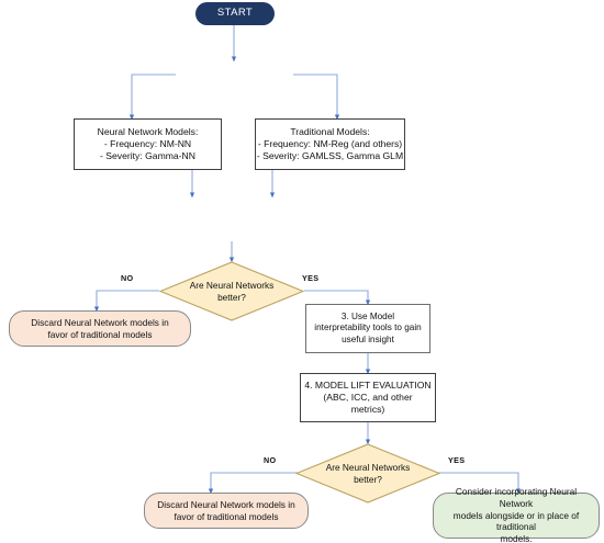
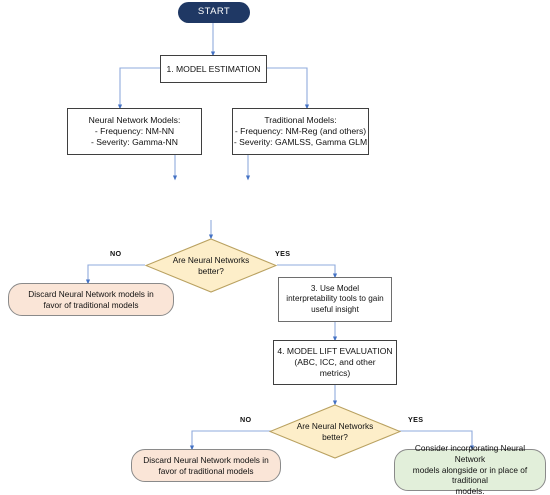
  START
+ 1. MODEL ESTIMATION
  Neural Network Models:
  - Frequency: NM-NN
  - Severity: Gamma-NN
  Traditional Models:
  - Frequency: NM-Reg (and others)
  - Severity: GAMLSS, Gamma GLM
  Are Neural Networks
  better?
  NO
  YES
  Discard Neural Network models in
  favor of traditional models
  3. Use Model
  interpretability tools to gain
  useful insight
  4. MODEL LIFT EVALUATION
  (ABC, ICC, and other
  metrics)
  Are Neural Networks
  better?
  NO
  YES
  Discard Neural Network models in
  favor of traditional models
  Consider incorporating Neural Network
  models alongside or in place of traditional
  models.
